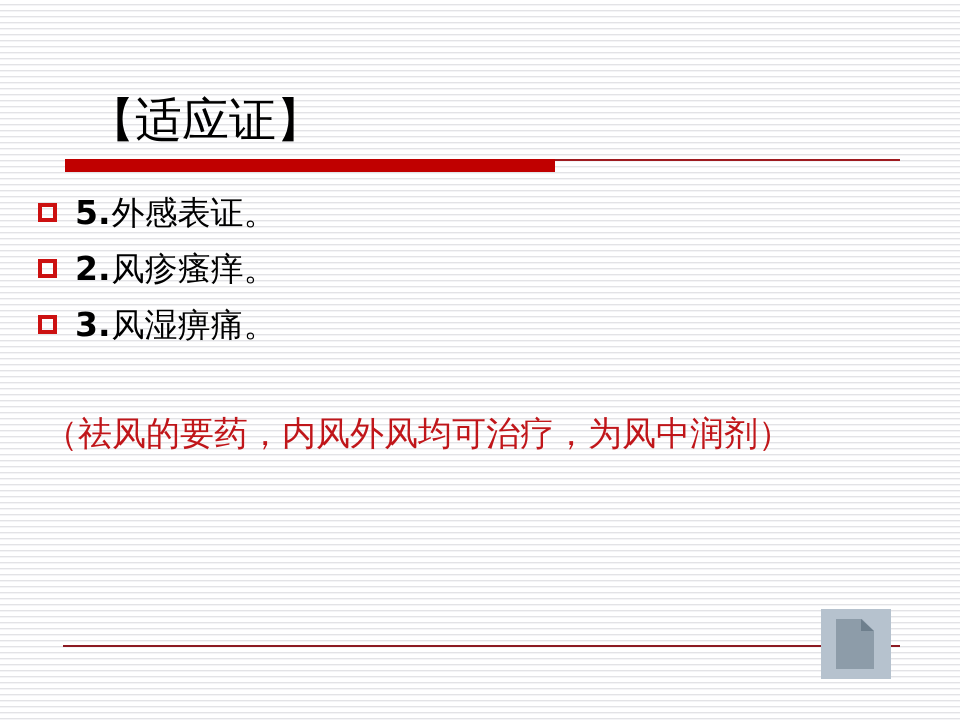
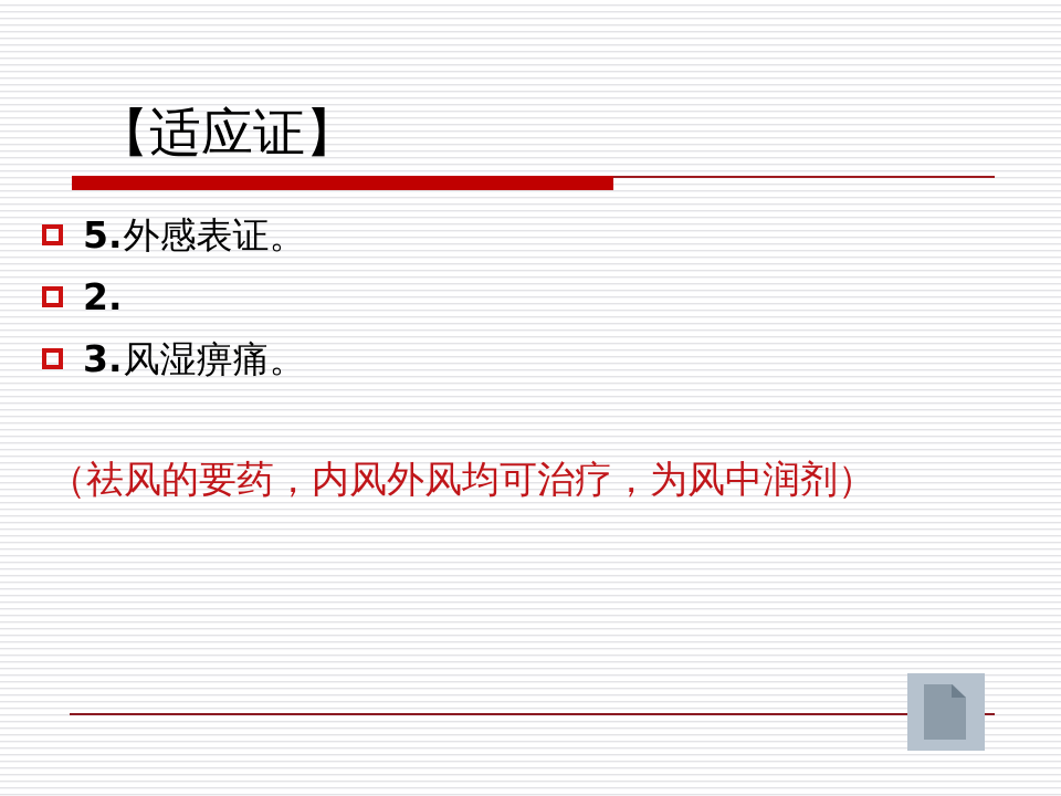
  【适应证】
  5.
  外感表证。
  2.
- 风疹瘙痒。
  3.
  风湿痹痛。
  （祛风的要药，内风外风均可治疗，为风中润剂）
